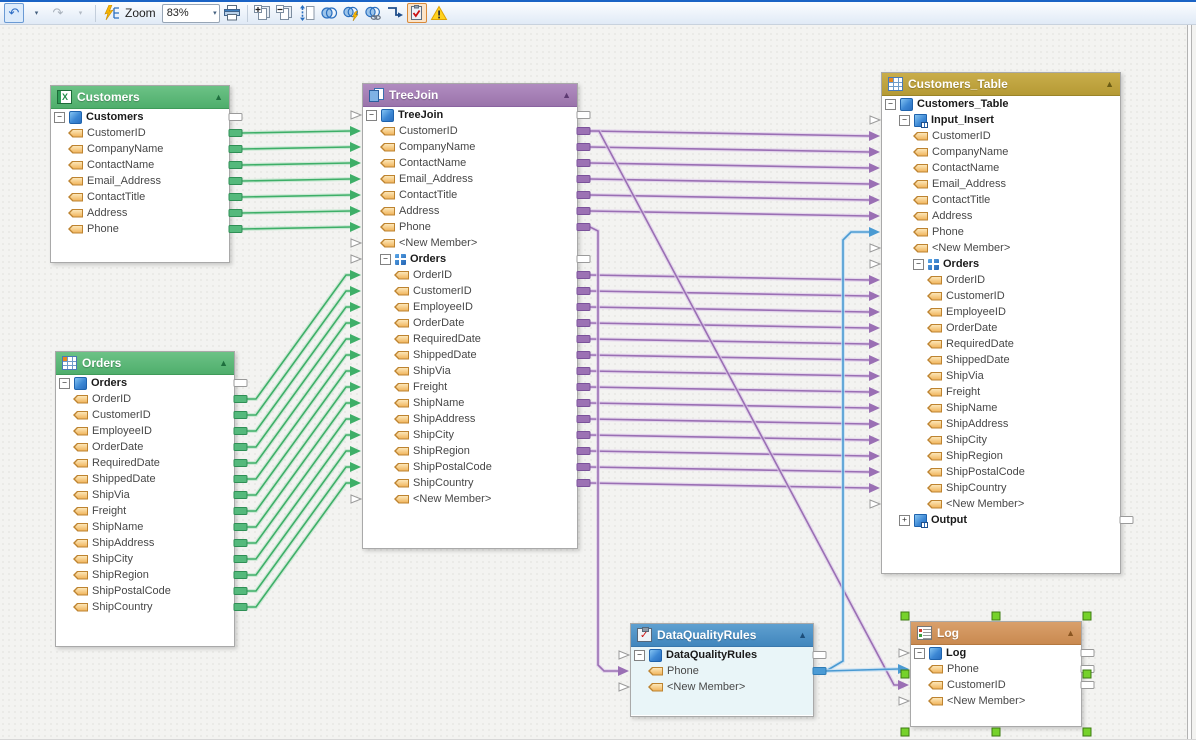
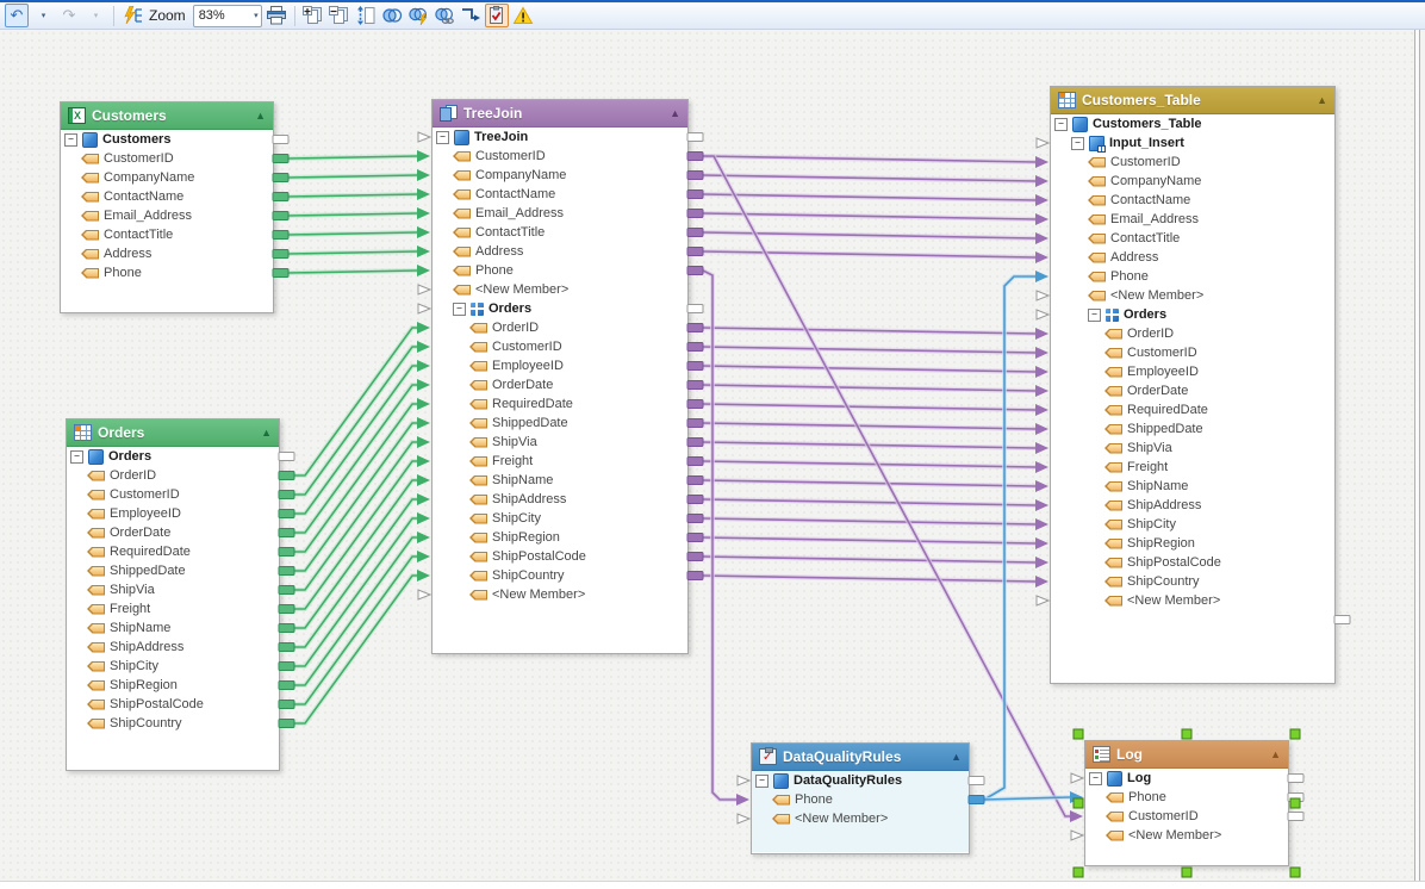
  ↶
  ↷
  Zoom
  83%
  Customers
  ▲
  −
  Customers
  CustomerID
  CompanyName
  ContactName
  Email_Address
  ContactTitle
  Address
  Phone
  Orders
  ▲
  −
  Orders
  OrderID
  CustomerID
  EmployeeID
  OrderDate
  RequiredDate
  ShippedDate
  ShipVia
  Freight
  ShipName
  ShipAddress
  ShipCity
  ShipRegion
  ShipPostalCode
  ShipCountry
  TreeJoin
  ▲
  −
  TreeJoin
  CustomerID
  CompanyName
  ContactName
  Email_Address
  ContactTitle
  Address
  Phone
  <New Member>
  −
  Orders
  OrderID
  CustomerID
  EmployeeID
  OrderDate
  RequiredDate
  ShippedDate
  ShipVia
  Freight
  ShipName
  ShipAddress
  ShipCity
  ShipRegion
  ShipPostalCode
  ShipCountry
  <New Member>
  Customers_Table
  ▲
  −
  Customers_Table
  −
  Input_Insert
  CustomerID
  CompanyName
  ContactName
  Email_Address
  ContactTitle
  Address
  Phone
  <New Member>
  −
  Orders
  OrderID
  CustomerID
  EmployeeID
  OrderDate
  RequiredDate
  ShippedDate
  ShipVia
  Freight
  ShipName
  ShipAddress
  ShipCity
  ShipRegion
  ShipPostalCode
  ShipCountry
  <New Member>
- +
- Output
  DataQualityRules
  ▲
  −
  DataQualityRules
  Phone
  <New Member>
  Log
  ▲
  −
  Log
  Phone
  CustomerID
  <New Member>
